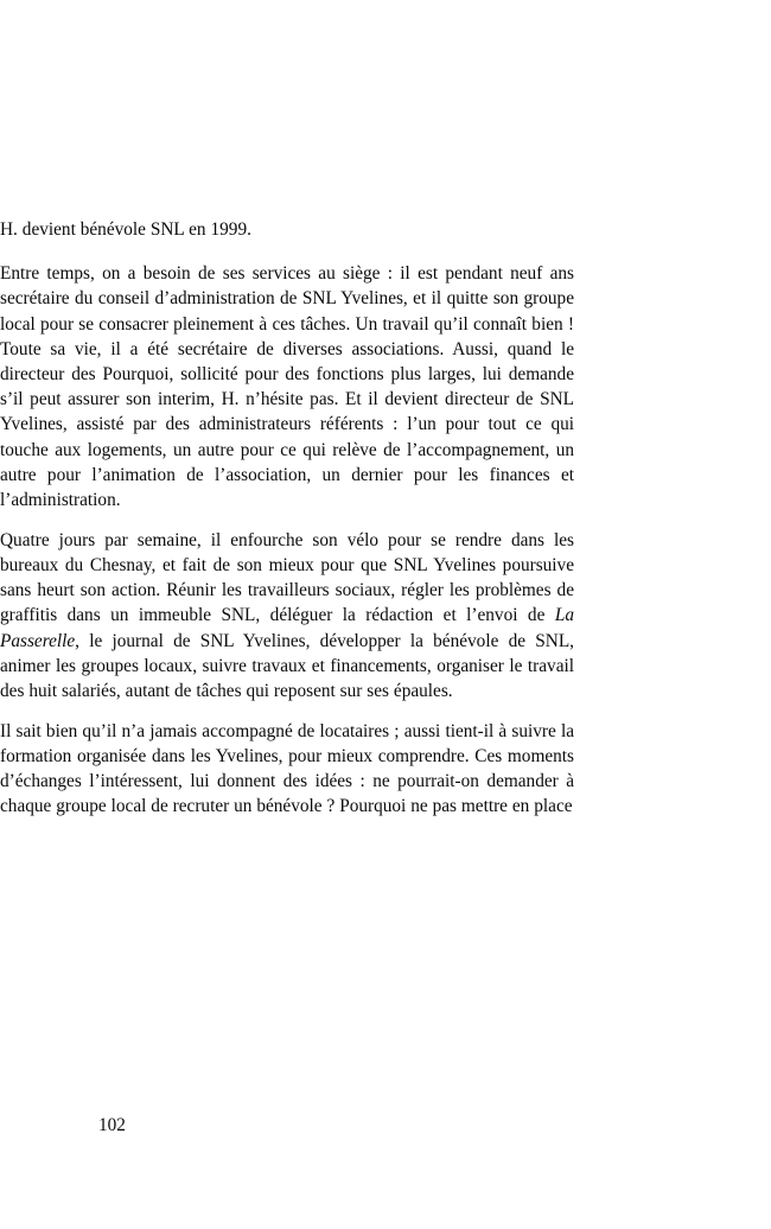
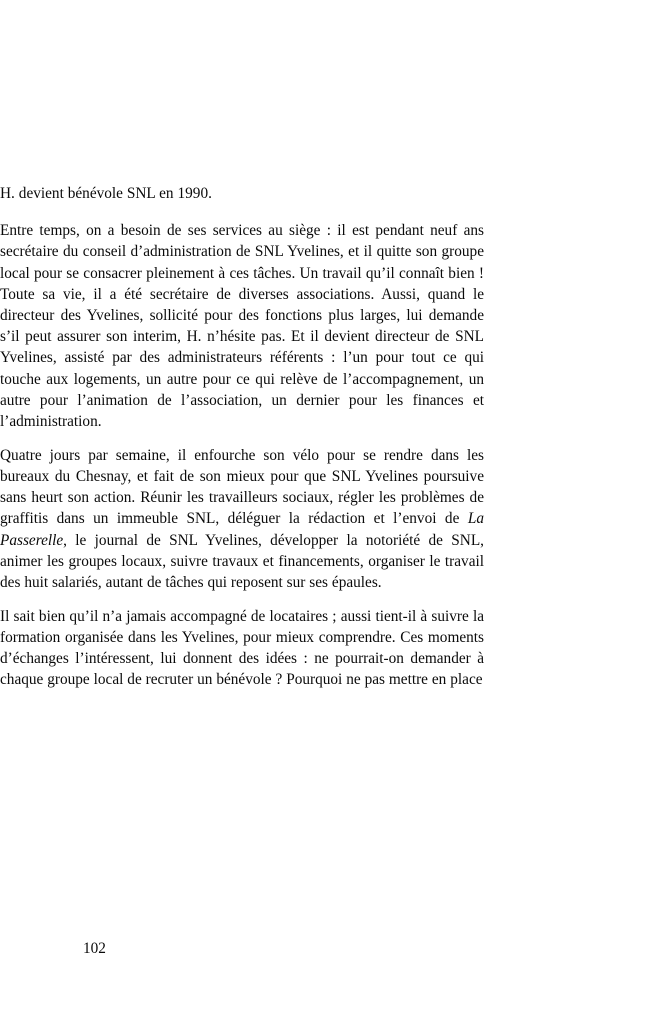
- H. devient bénévole SNL en 1999.
+ H. devient bénévole SNL en 1990.
- Entre temps, on a besoin de ses services au siège : il est pendant neuf ans secrétaire du conseil d’administration de SNL Yvelines, et il quitte son groupe local pour se consacrer pleinement à ces tâches. Un travail qu’il connaît bien ! Toute sa vie, il a été secrétaire de diverses associations. Aussi, quand le directeur des Pourquoi, sollicité pour des fonctions plus larges, lui demande s’il peut assurer son interim, H. n’hésite pas. Et il devient directeur de SNL Yvelines, assisté par des administrateurs référents : l’un pour tout ce qui touche aux logements, un autre pour ce qui relève de l’accompagnement, un autre pour l’animation de l’association, un dernier pour les finances et l’administration.
+ Entre temps, on a besoin de ses services au siège : il est pendant neuf ans secrétaire du conseil d’administration de SNL Yvelines, et il quitte son groupe local pour se consacrer pleinement à ces tâches. Un travail qu’il connaît bien ! Toute sa vie, il a été secrétaire de diverses associations. Aussi, quand le directeur des Yvelines, sollicité pour des fonctions plus larges, lui demande s’il peut assurer son interim, H. n’hésite pas. Et il devient directeur de SNL Yvelines, assisté par des administrateurs référents : l’un pour tout ce qui touche aux logements, un autre pour ce qui relève de l’accompagnement, un autre pour l’animation de l’association, un dernier pour les finances et l’administration.
- Quatre jours par semaine, il enfourche son vélo pour se rendre dans les bureaux du Chesnay, et fait de son mieux pour que SNL Yvelines poursuive sans heurt son action. Réunir les travailleurs sociaux, régler les problèmes de graffitis dans un immeuble SNL, déléguer la rédaction et l’envoi de La Passerelle, le journal de SNL Yvelines, développer la bénévole de SNL, animer les groupes locaux, suivre travaux et financements, organiser le travail des huit salariés, autant de tâches qui reposent sur ses épaules.
+ Quatre jours par semaine, il enfourche son vélo pour se rendre dans les bureaux du Chesnay, et fait de son mieux pour que SNL Yvelines poursuive sans heurt son action. Réunir les travailleurs sociaux, régler les problèmes de graffitis dans un immeuble SNL, déléguer la rédaction et l’envoi de La Passerelle, le journal de SNL Yvelines, développer la notoriété de SNL, animer les groupes locaux, suivre travaux et financements, organiser le travail des huit salariés, autant de tâches qui reposent sur ses épaules.
  Il sait bien qu’il n’a jamais accompagné de locataires ; aussi tient-il à suivre la formation organisée dans les Yvelines, pour mieux comprendre. Ces moments d’échanges l’intéressent, lui donnent des idées : ne pourrait-on demander à chaque groupe local de recruter un bénévole ? Pourquoi ne pas mettre en place
  102
